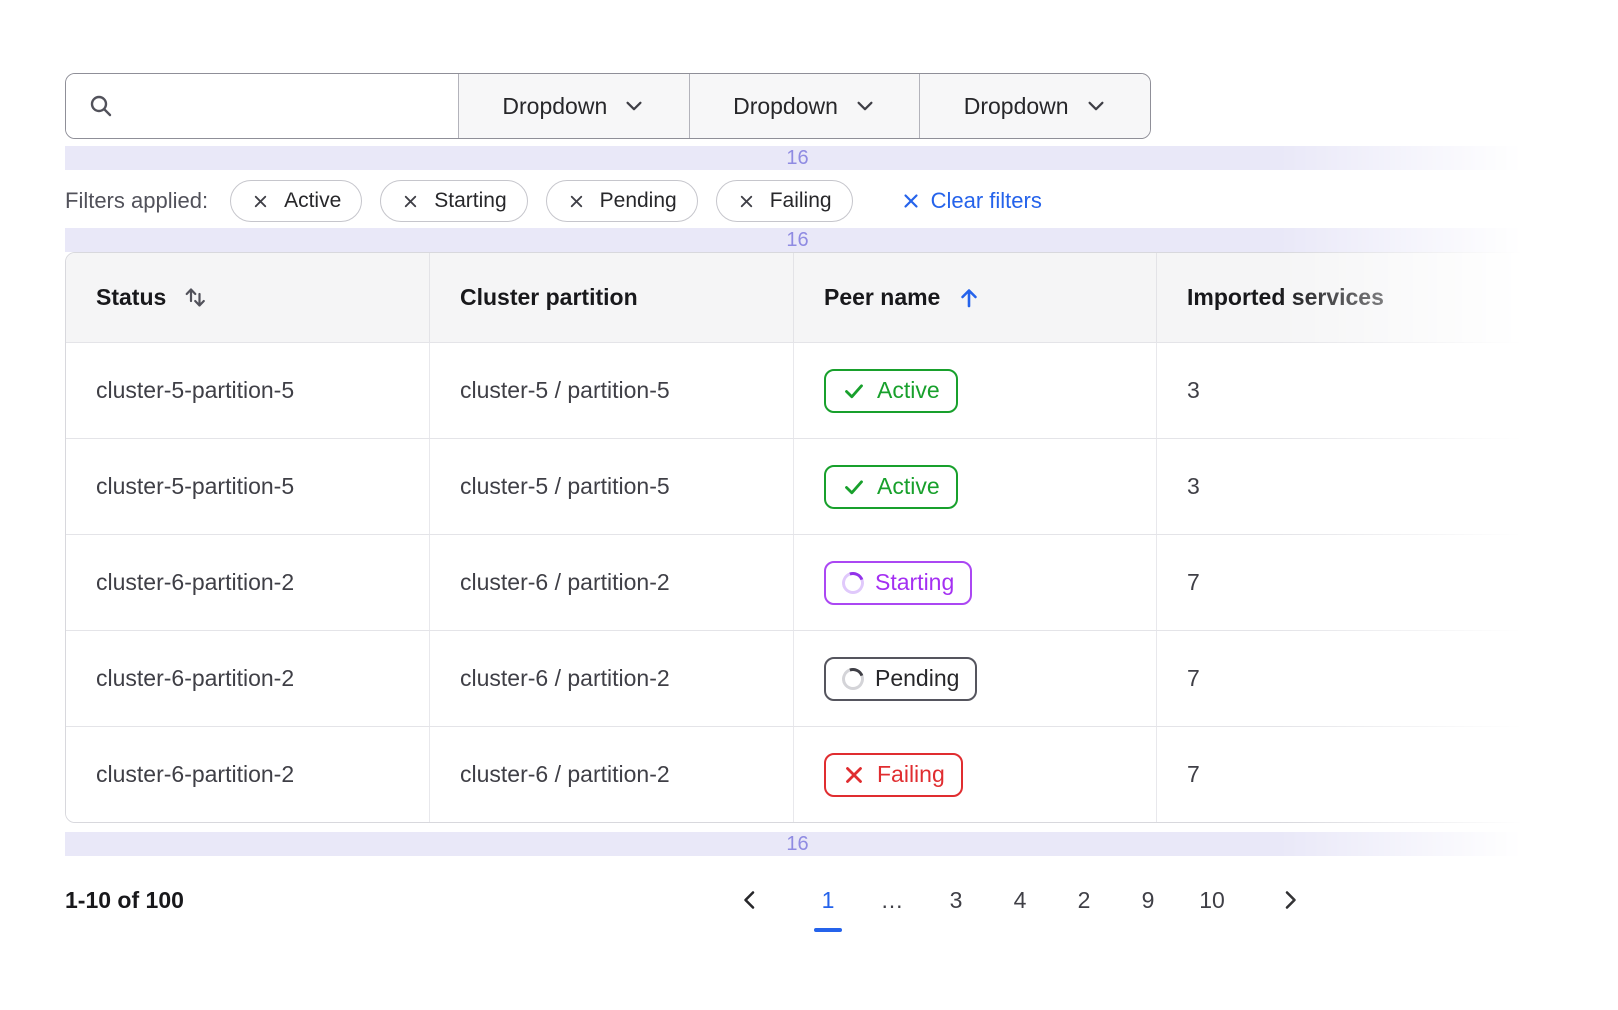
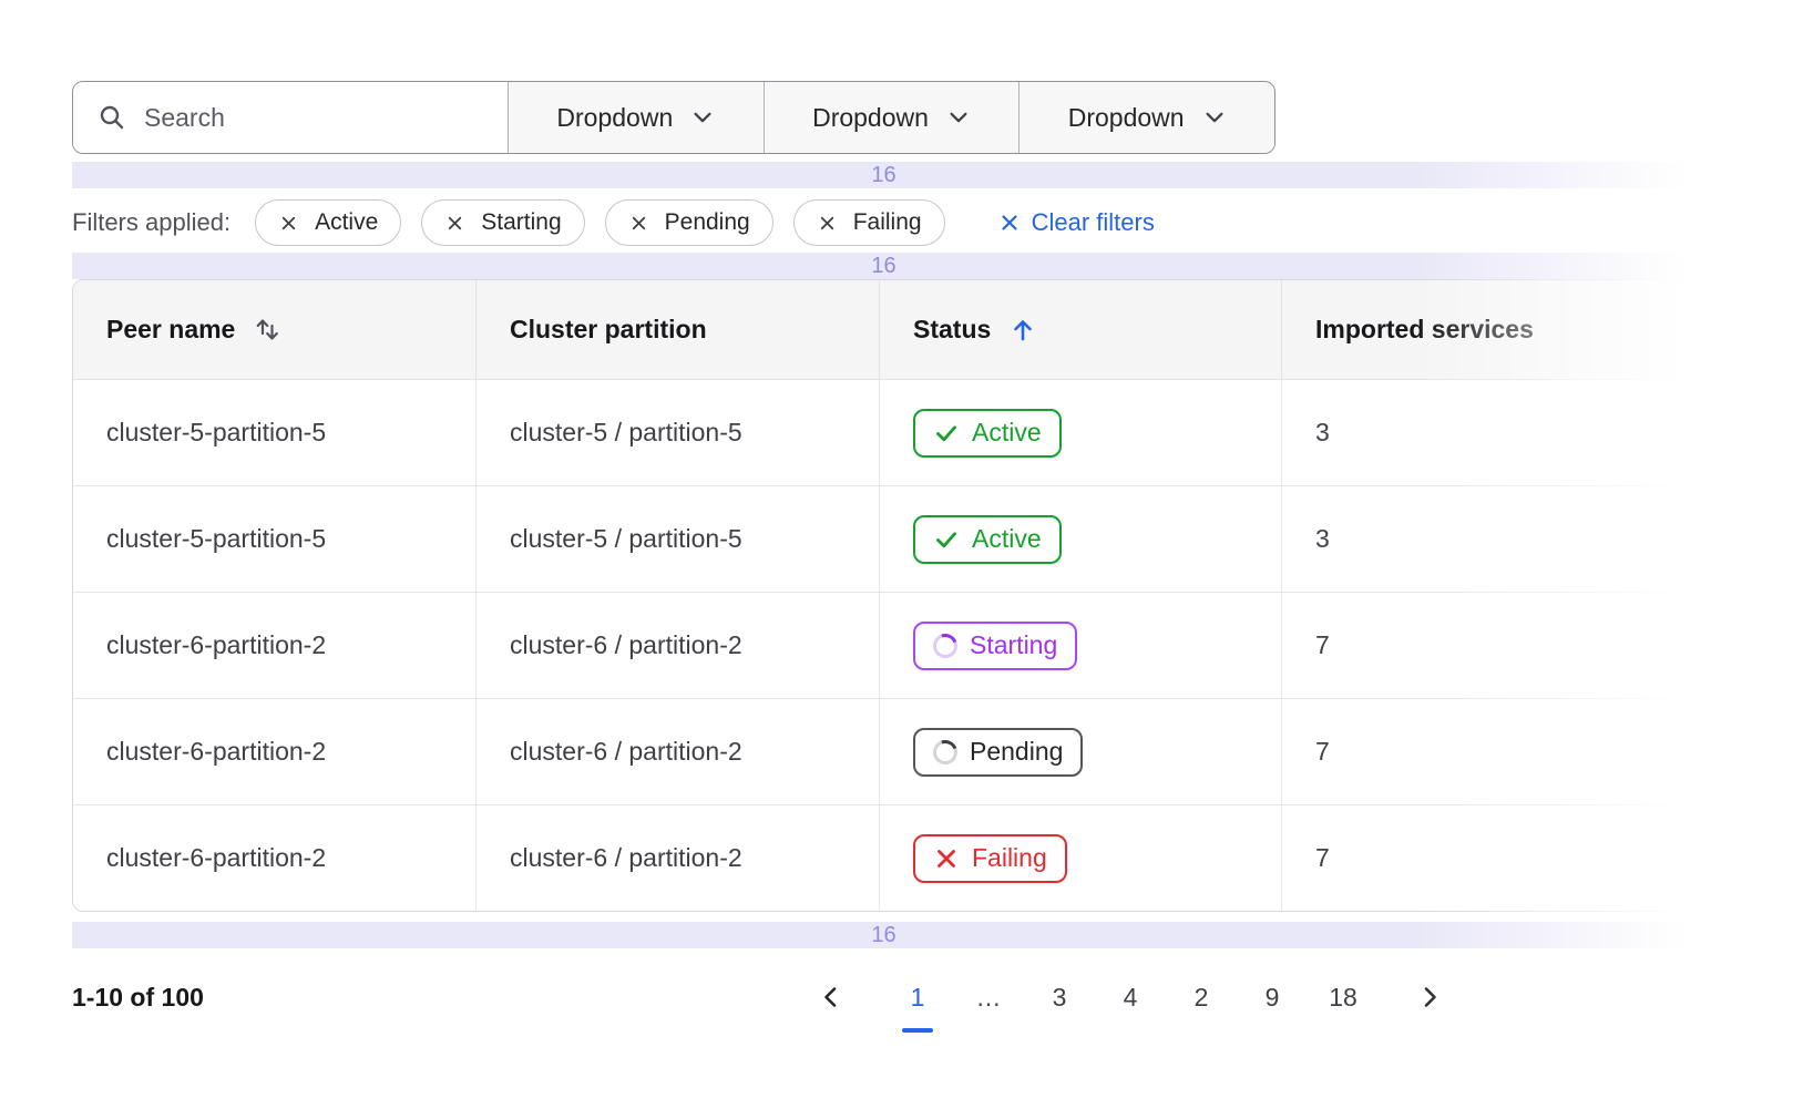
+ Search
  Dropdown
  Dropdown
  Dropdown
  16
  Filters applied:
  Active
  Starting
  Pending
  Failing
  Clear filters
  16
- Status
+ Peer name
  Cluster partition
- Peer name
+ Status
  cluster-5-partition-5
  cluster-5 / partition-5
  Active
  3
  cluster-5-partition-5
  cluster-5 / partition-5
  Active
  3
  cluster-6-partition-2
  cluster-6 / partition-2
  Starting
  7
  cluster-6-partition-2
  cluster-6 / partition-2
  Pending
  7
  cluster-6-partition-2
  cluster-6 / partition-2
  Failing
  7
  16
  1-10 of 100
  1
  …
  3
  4
  2
  9
- 10
+ 18
